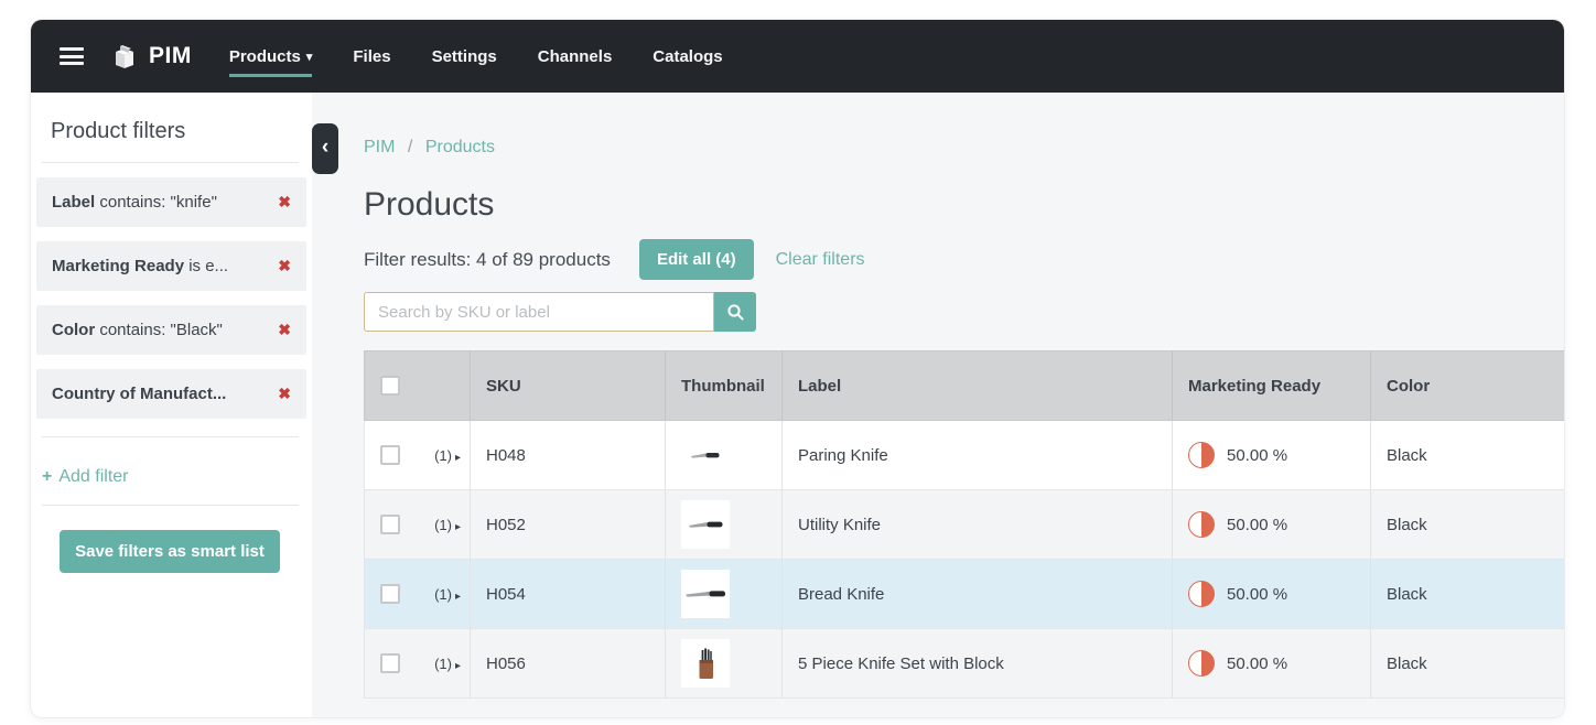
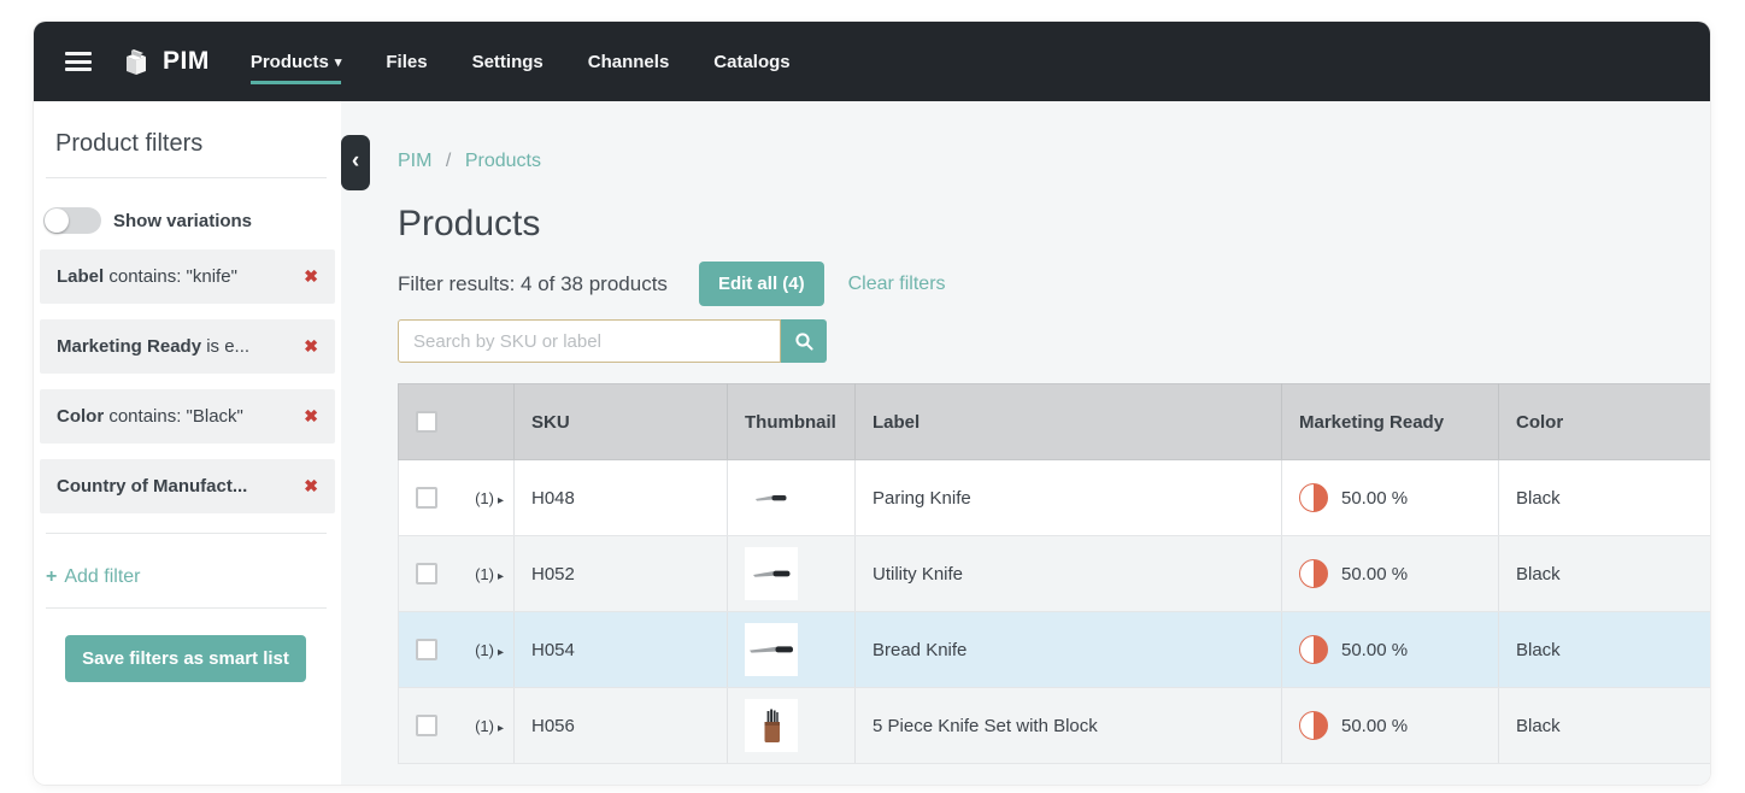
  PIM
  Products ▾
  Files
  Settings
  Channels
  Catalogs
  Product filters
+ Show variations
  Label
  contains: "knife"
  ✖
  Marketing Ready
  is e...
  ✖
  Color
  contains: "Black"
  ✖
  Country of Manufact...
  ✖
  + Add filter
  Save filters as smart list
  ‹
  PIM / Products
  Products
- Filter results: 4 of 89 products
+ Filter results: 4 of 38 products
  Edit all (4)
  Clear filters
  Search by SKU or label
  	SKU	Thumbnail	Label	Marketing Ready	Color
  (1) ▸	H048		Paring Knife	50.00 %	Black
  (1) ▸	H052		Utility Knife	50.00 %	Black
  (1) ▸	H054		Bread Knife	50.00 %	Black
  (1) ▸	H056		5 Piece Knife Set with Block	50.00 %	Black
